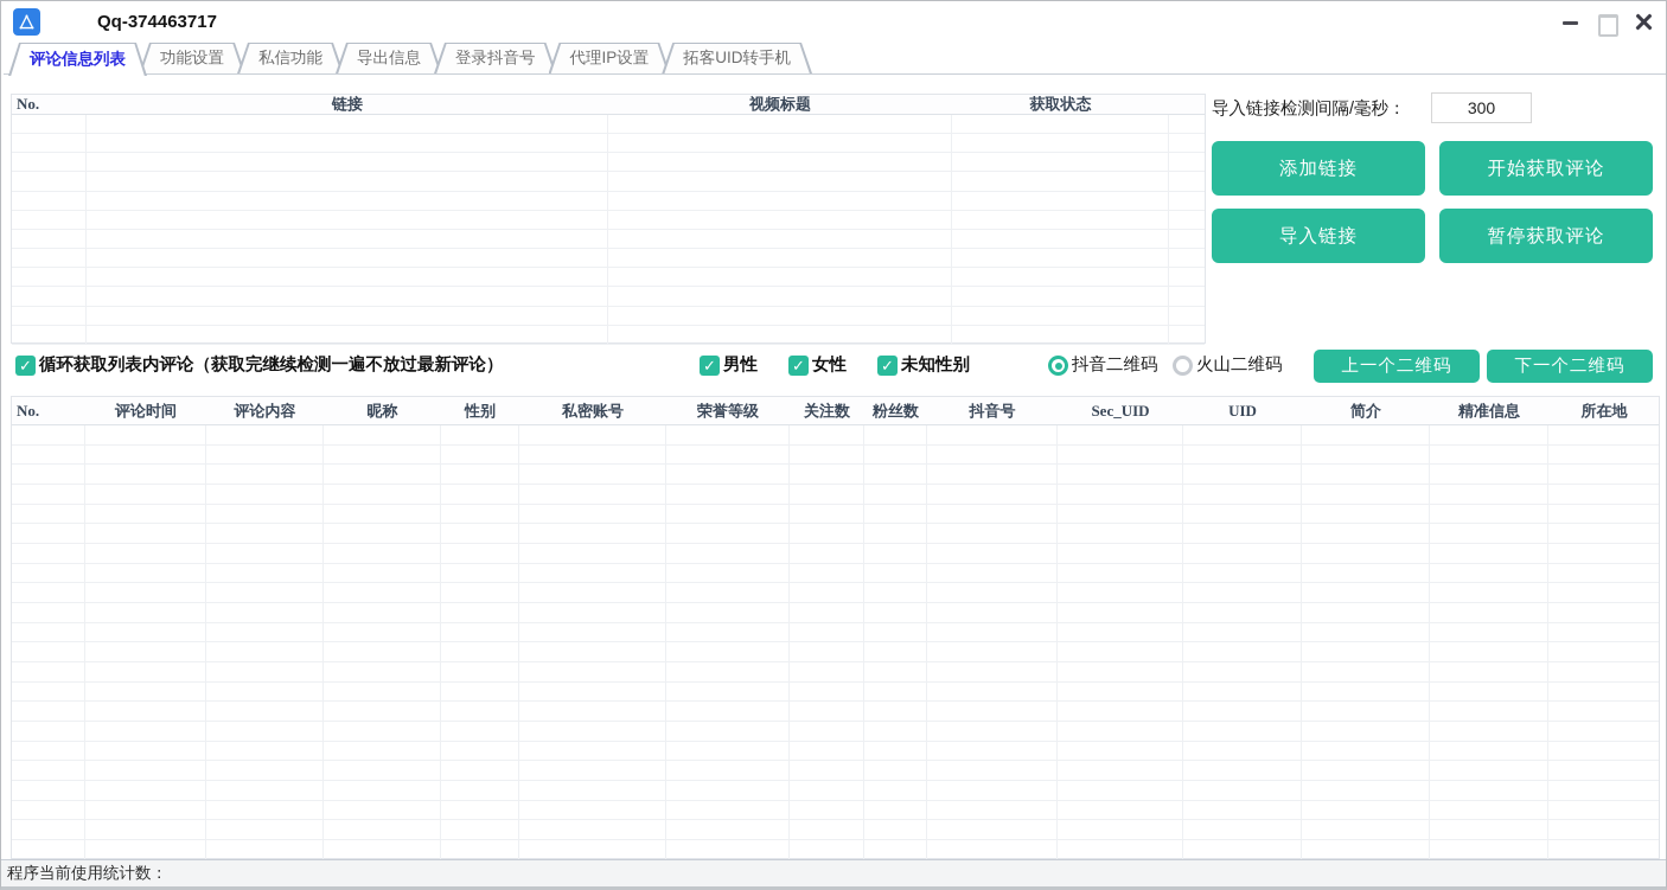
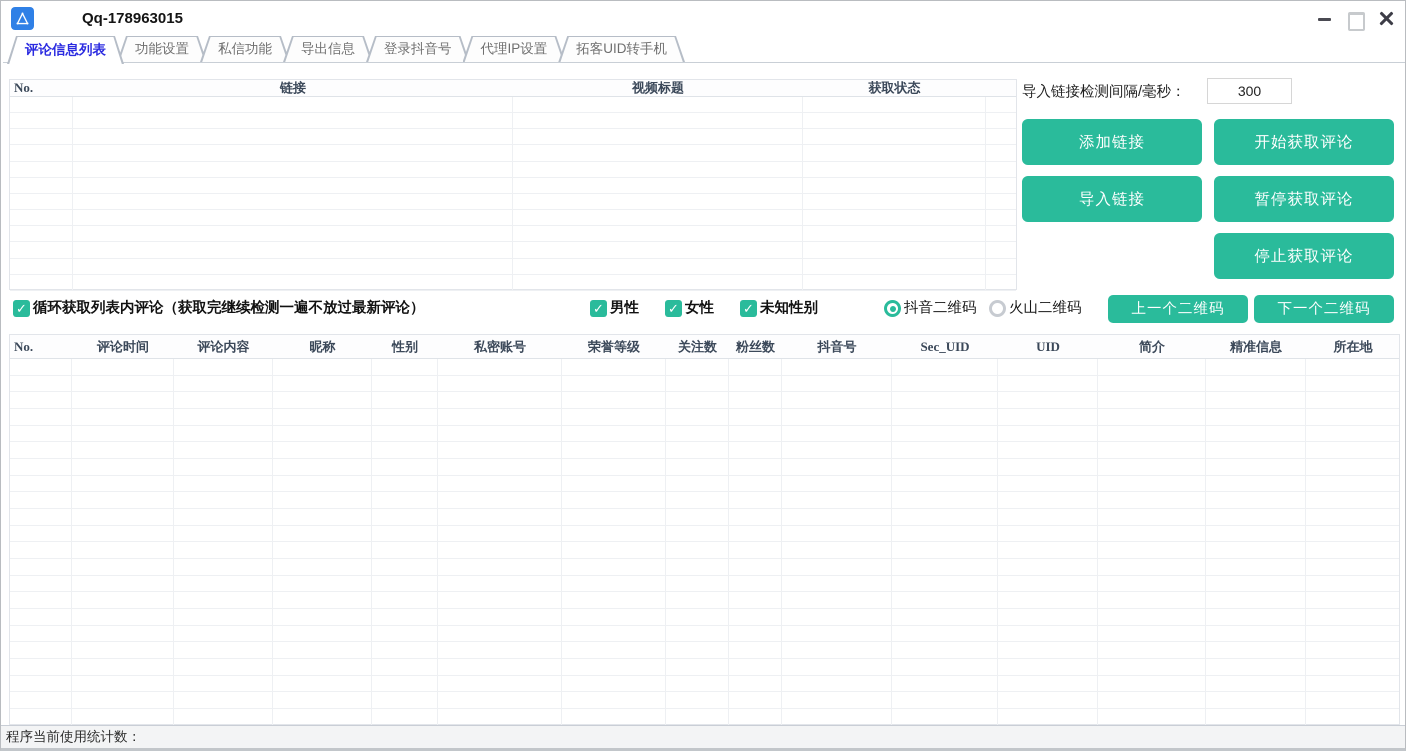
- Qq-374463717
+ Qq-178963015
  评论信息列表
  功能设置
  私信功能
  导出信息
  登录抖音号
  代理IP设置
  拓客UID转手机
  No.
  链接
  视频标题
  获取状态
  导入链接检测间隔/毫秒：
  300
  添加链接
  开始获取评论
  导入链接
  暂停获取评论
+ 停止获取评论
  ✓
  循环获取列表内评论（获取完继续检测一遍不放过最新评论）
  ✓
  男性
  ✓
  女性
  ✓
  未知性别
  抖音二维码
  火山二维码
  上一个二维码
  下一个二维码
  No.
  评论时间
  评论内容
  昵称
  性别
  私密账号
  荣誉等级
  关注数
  粉丝数
  抖音号
  Sec_UID
  UID
  简介
  精准信息
  所在地
  程序当前使用统计数：
